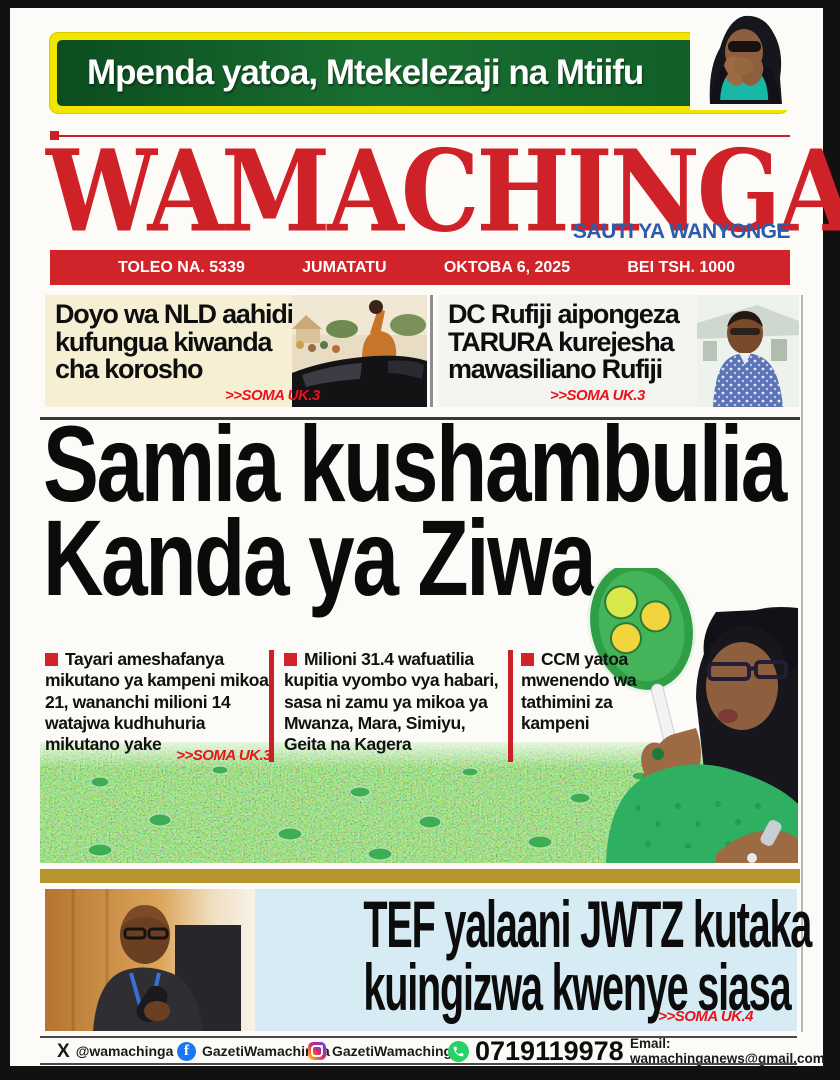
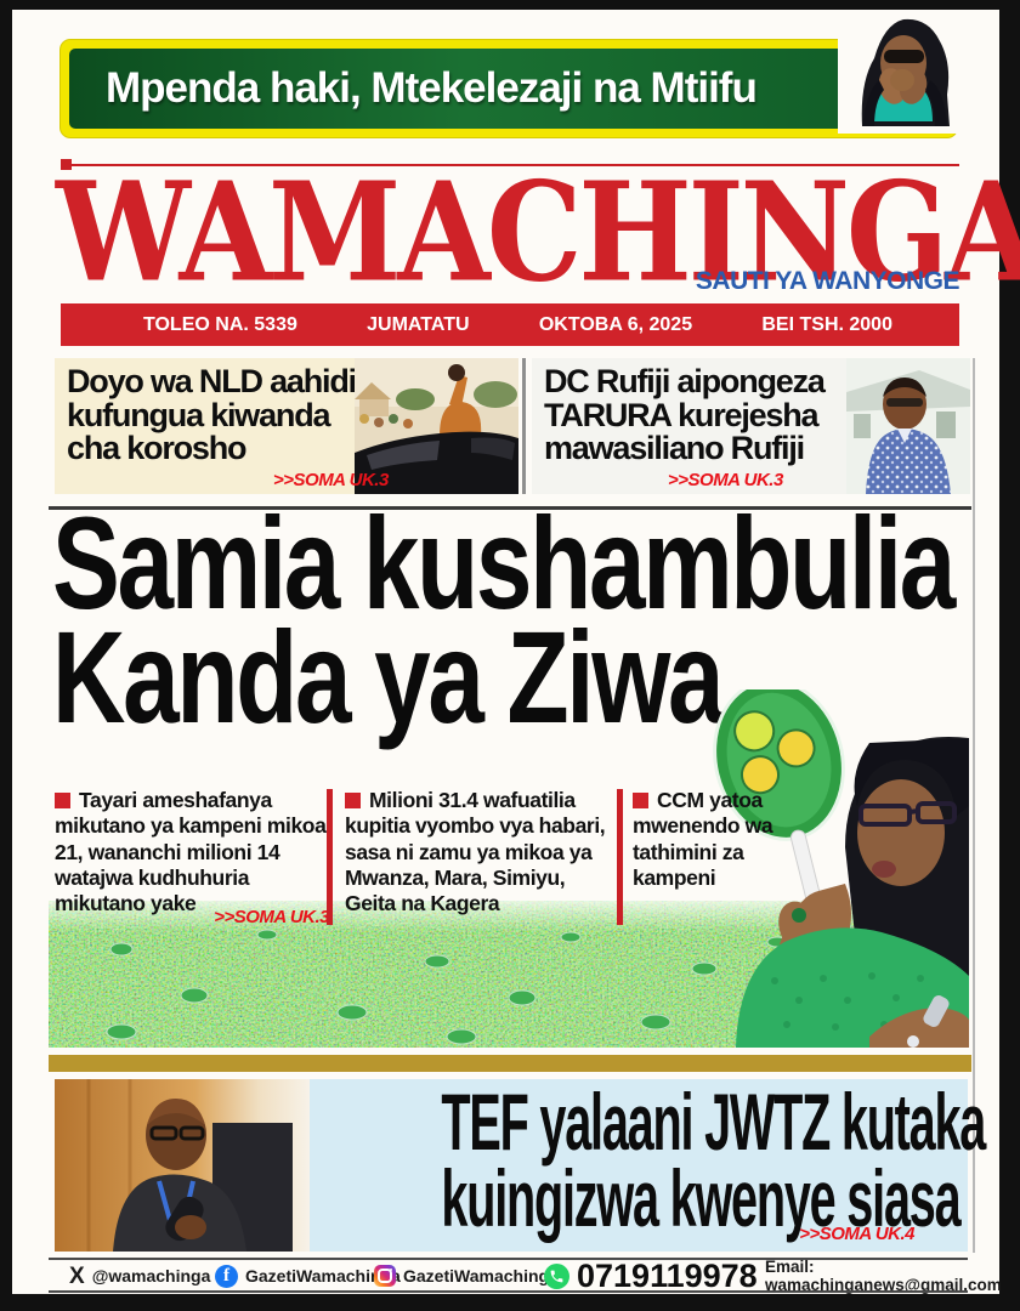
- Mpenda yatoa, Mtekelezaji na Mtiifu
+ Mpenda haki, Mtekelezaji na Mtiifu
  WAMACHINGA
  SAUTI YA WANYONGE
  TOLEO NA. 5339
  JUMATATU
  OKTOBA 6, 2025
- BEI TSH. 1000
+ BEI TSH. 2000
  Doyo wa NLD aahidi kufungua kiwanda cha korosho
  >>SOMA UK.3
  DC Rufiji aipongeza TARURA kurejesha mawasiliano Rufiji
  >>SOMA UK.3
  Samia kushambulia
  Kanda ya Ziwa
  Tayari ameshafanya mikutano ya kampeni mikoa 21, wananchi milioni 14 watajwa kudhuhuria mikutano yake
  >>SOMA UK.3
  Milioni 31.4 wafuatilia kupitia vyombo vya habari, sasa ni zamu ya mikoa ya Mwanza, Mara, Simiyu, Geita na Kagera
  CCM yatoa mwenendo wa tathimini za kampeni
  TEF yalaani JWTZ kutaka
  kuingizwa kwenye siasa
  >>SOMA UK.4
  X
  @wamachinga
  f
  GazetiWamachi
  GazetiWamachin
  0719119978
  Email: wamachinganews@gmail.com
